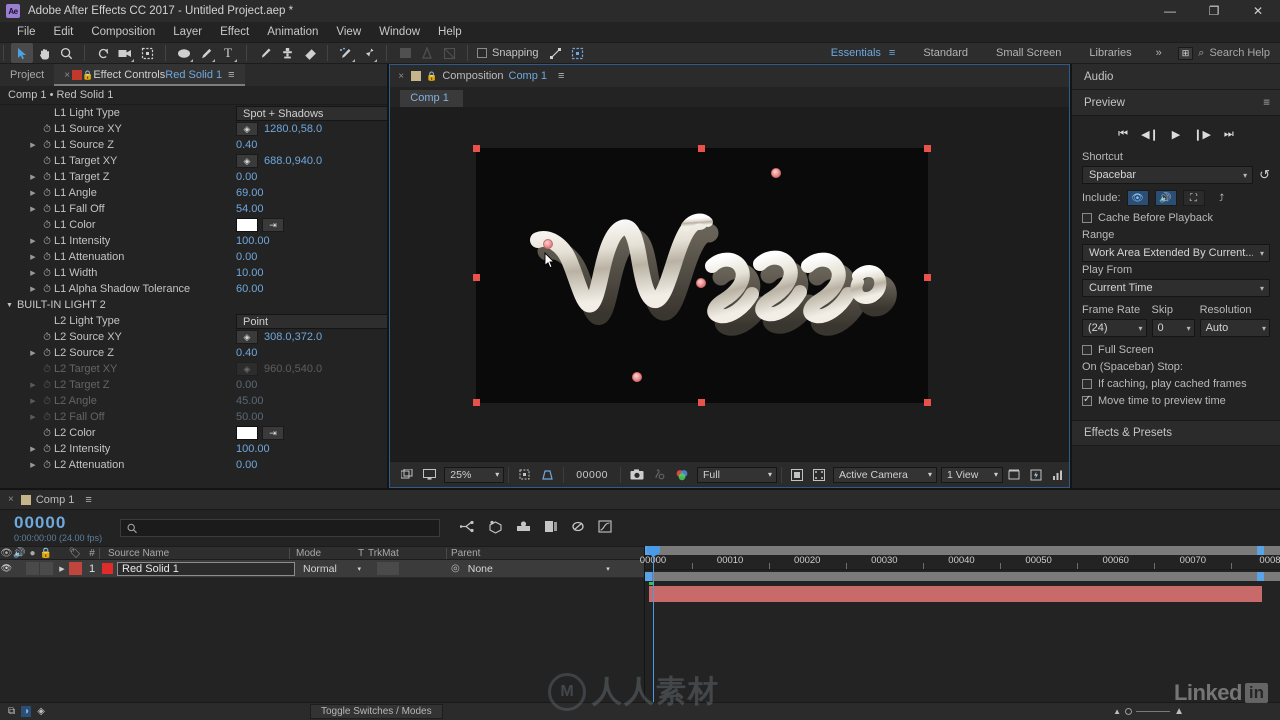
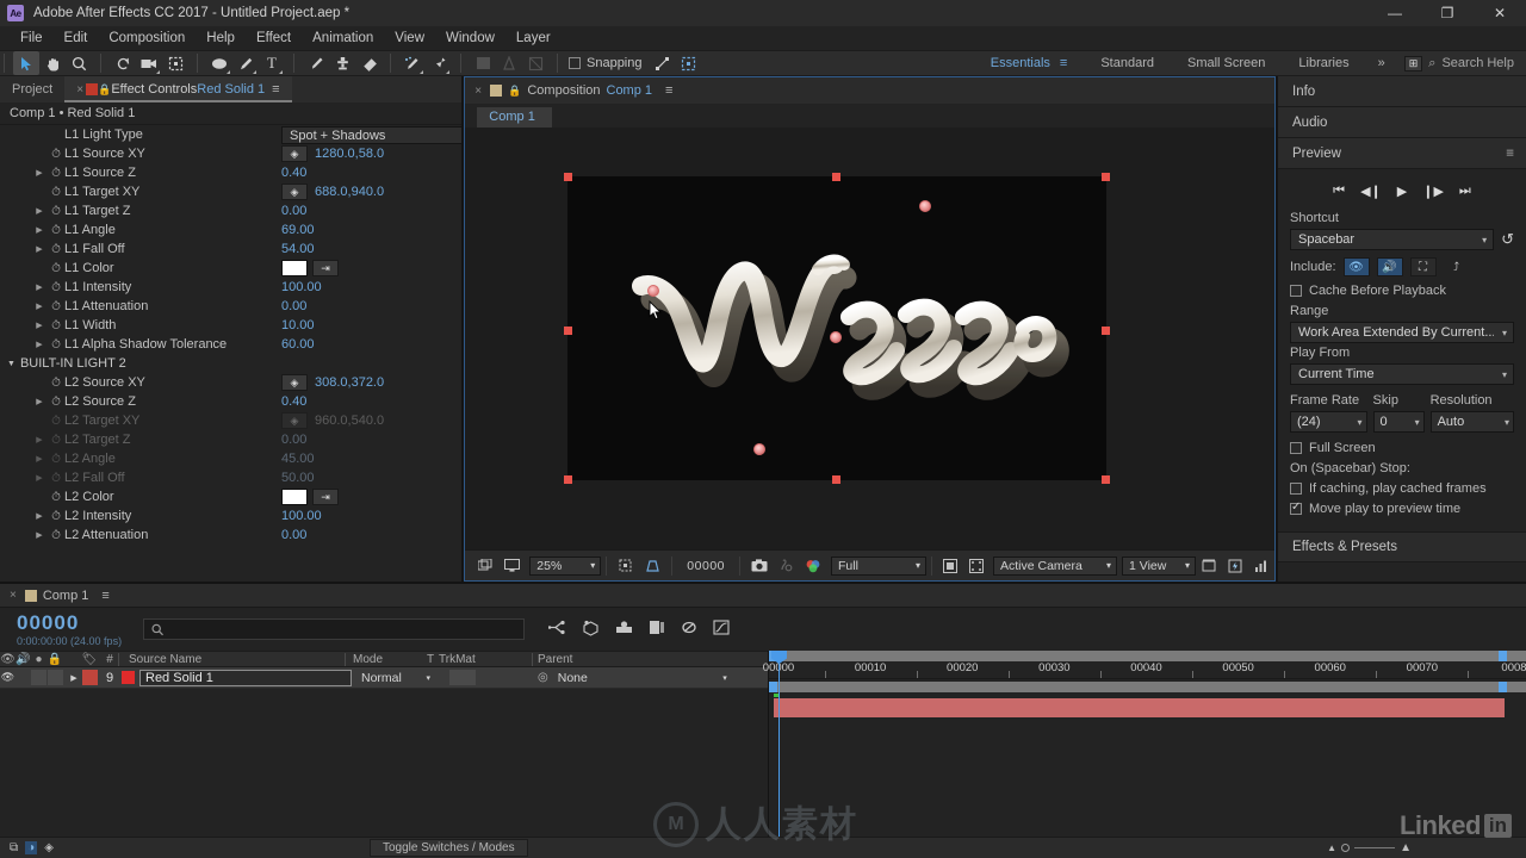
  Ae
  Adobe After Effects CC 2017 - Untitled Project.aep *
  —
  ❐
  ✕
  File
  Edit
  Composition
- Layer
+ Help
  Effect
  Animation
  View
  Window
- Help
+ Layer
  T
  Snapping
  Essentials
  ≡
  Standard
  Small Screen
  Libraries
  »
  ⊞
  ⌕
  Search Help
  Project
  ×
  🔒
  Effect Controls
  Red Solid 1
  ≡
  Comp 1 • Red Solid 1
  L1 Light Type
  Spot + Shadows
  ⏱
  L1 Source XY
  ◈
  1280.0,58.0
  ⏱
  L1 Source Z
  0.40
  ⏱
  L1 Target XY
  ◈
  688.0,940.0
  ⏱
  L1 Target Z
  0.00
  ⏱
  L1 Angle
  69.00
  ⏱
  L1 Fall Off
  54.00
  ⏱
  L1 Color
  ⇥
  ⏱
  L1 Intensity
  100.00
  ⏱
  L1 Attenuation
  0.00
  ⏱
  L1 Width
  10.00
  ⏱
  L1 Alpha Shadow Tolerance
  60.00
  BUILT-IN LIGHT 2
- L2 Light Type
- Point
  ⏱
  L2 Source XY
  ◈
  308.0,372.0
  ⏱
  L2 Source Z
  0.40
  ⏱
  L2 Target XY
  ◈
  960.0,540.0
  ⏱
  L2 Target Z
  0.00
  ⏱
  L2 Angle
  45.00
  ⏱
  L2 Fall Off
  50.00
  ⏱
  L2 Color
  ⇥
  ⏱
  L2 Intensity
  100.00
  ⏱
  L2 Attenuation
  0.00
  ×
  🔒
  Composition
  Comp 1
  ≡
  Comp 1
  25%
  ▾
  00000
  Full
  ▾
  Active Camera
  ▾
  1 View
  ▾
+ Info
  Audio
  Preview
  ≡
  ⏮
  ◀❙
  ▶
  ❙▶
  ⏭
  Shortcut
  Spacebar
  ▾
  ↺
  Include:
  👁
  🔊
  ⛶
  ⤴
  Cache Before Playback
  Range
  Work Area Extended By Current...
  ▾
  Play From
  Current Time
  ▾
  Frame Rate
  (24)
  ▾
  Skip
  0
  ▾
  Resolution
  Auto
  ▾
  Full Screen
  On (Spacebar) Stop:
  If caching, play cached frames
- Move time to preview time
+ Move play to preview time
  Effects & Presets
  ×
  Comp 1
  ≡
  00000
  0:00:00:00 (24.00 fps)
  👁
  🔊
  ●
  🔒
  🏷
  #
  Source Name
  Mode
  T
  TrkMat
  Parent
  👁
- 1
+ 9
  Red Solid 1
  Normal
  ◎
  None
  0000
  00010
  00020
  00030
  00040
  00050
  00060
  00070
  0008
  ⧉
  ◑
  ◈
  Toggle Switches / Modes
  ▲
  ▲
  M
  人人素材
  Linked
  in
